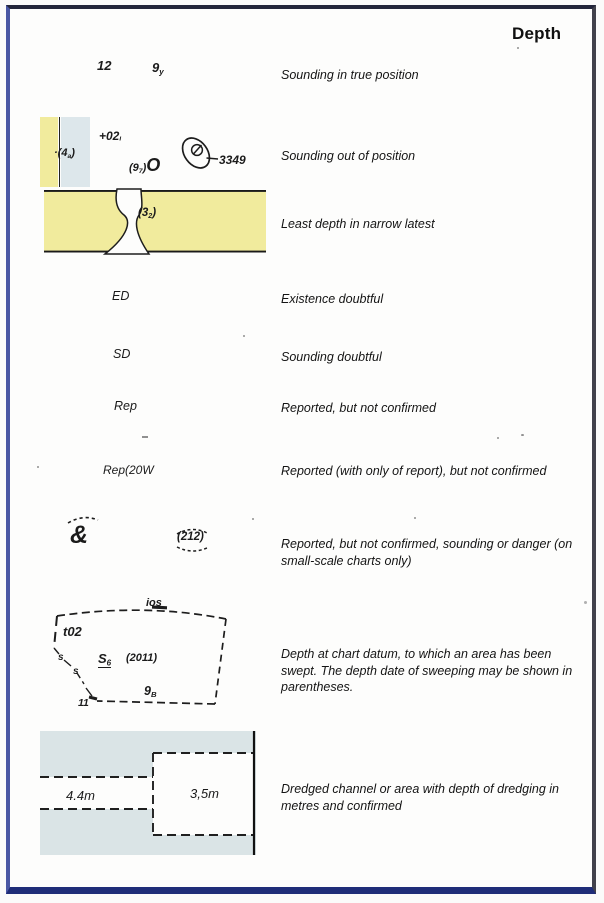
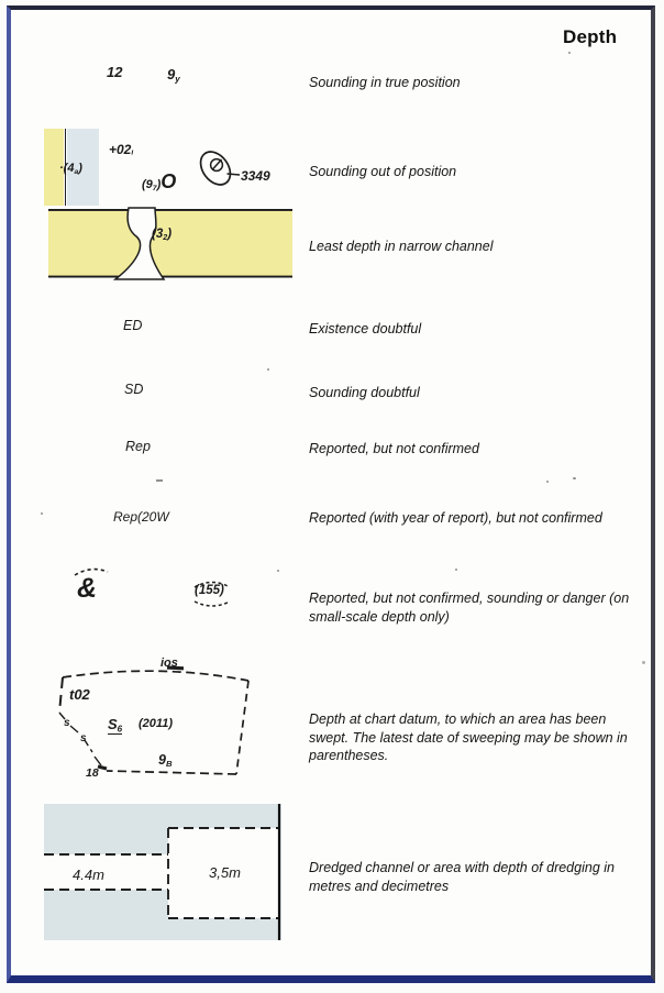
  Depth
  12
  9y
  Sounding in true position
  ·(4 )
  +02ı
  (9 )O
  3349
  Sounding out of position
  (32)
- Least depth in narrow latest
+ Least depth in narrow channel
  ED
  Existence doubtful
  SD
  Sounding doubtful
  Rep
  Reported, but not confirmed
  Rep(20W
- Reported (with only of report), but not confirmed
+ Reported (with year of report), but not confirmed
  &
- (212)
+ (155)
- Reported, but not confirmed, sounding or danger (on small-scale charts only)
+ Reported, but not confirmed, sounding or danger (on small-scale depth only)
  ios
  t02
  s
  s
  S6
  (2011)
  9B
- 11
+ 18
- Depth at chart datum, to which an area has been swept. The depth date of sweeping may be shown in parentheses.
+ Depth at chart datum, to which an area has been swept. The latest date of sweeping may be shown in parentheses.
  4.4m
  3,5m
- Dredged channel or area with depth of dredging in metres and confirmed
+ Dredged channel or area with depth of dredging in metres and decimetres
